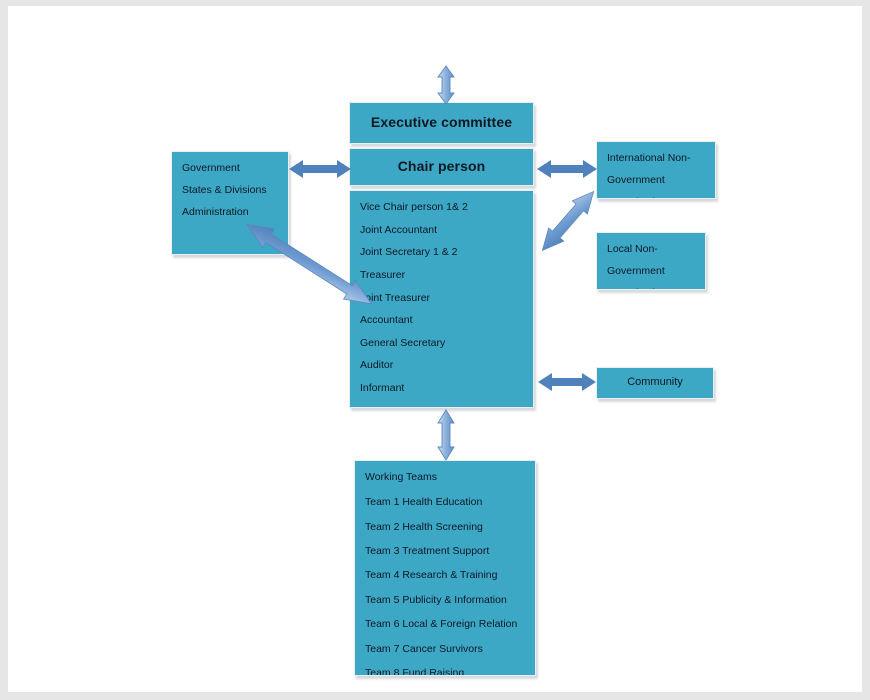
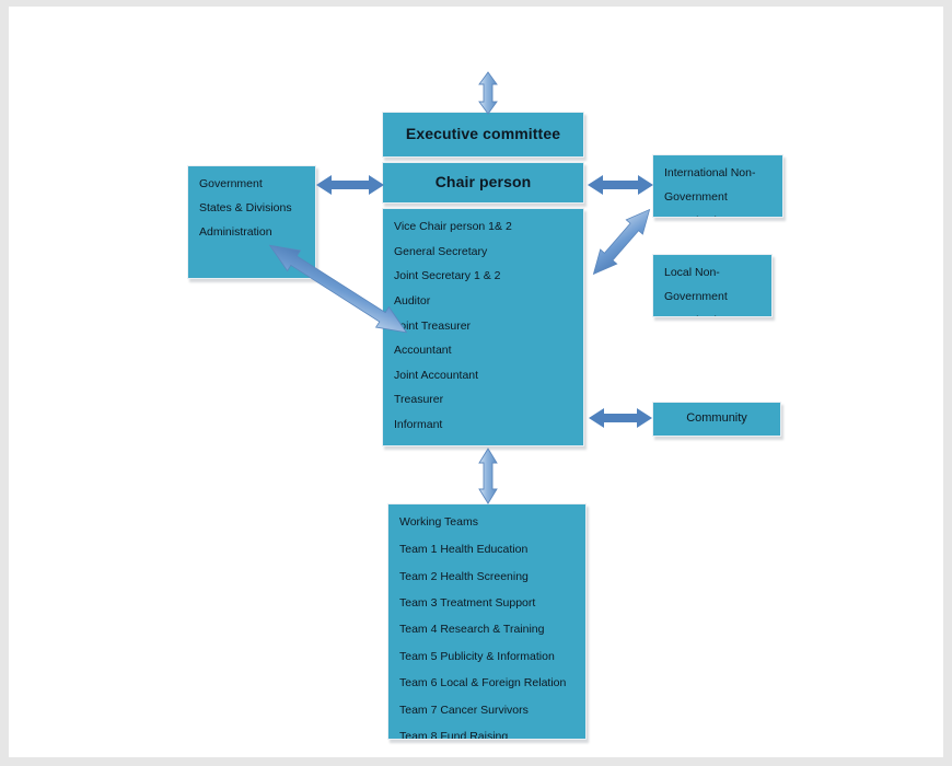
  Executive committee
  Chair person
  Vice Chair person 1& 2
- Joint Accountant
+ General Secretary
  Joint Secretary 1 & 2
- Treasurer
+ Auditor
  oint Treasurer
  Accountant
- General Secretary
+ Joint Accountant
- Auditor
+ Treasurer
  Informant
  Government
  States & Divisions
  Administration
  International Non-
  Government
  Local Non-
  Government
  Community
  Working Teams
  Team 1 Health Education
  Team 2 Health Screening
  Team 3 Treatment Support
  Team 4 Research & Training
  Team 5 Publicity & Information
  Team 6 Local & Foreign Relation
  Team 7 Cancer Survivors
  Team 8 Fund Raising
